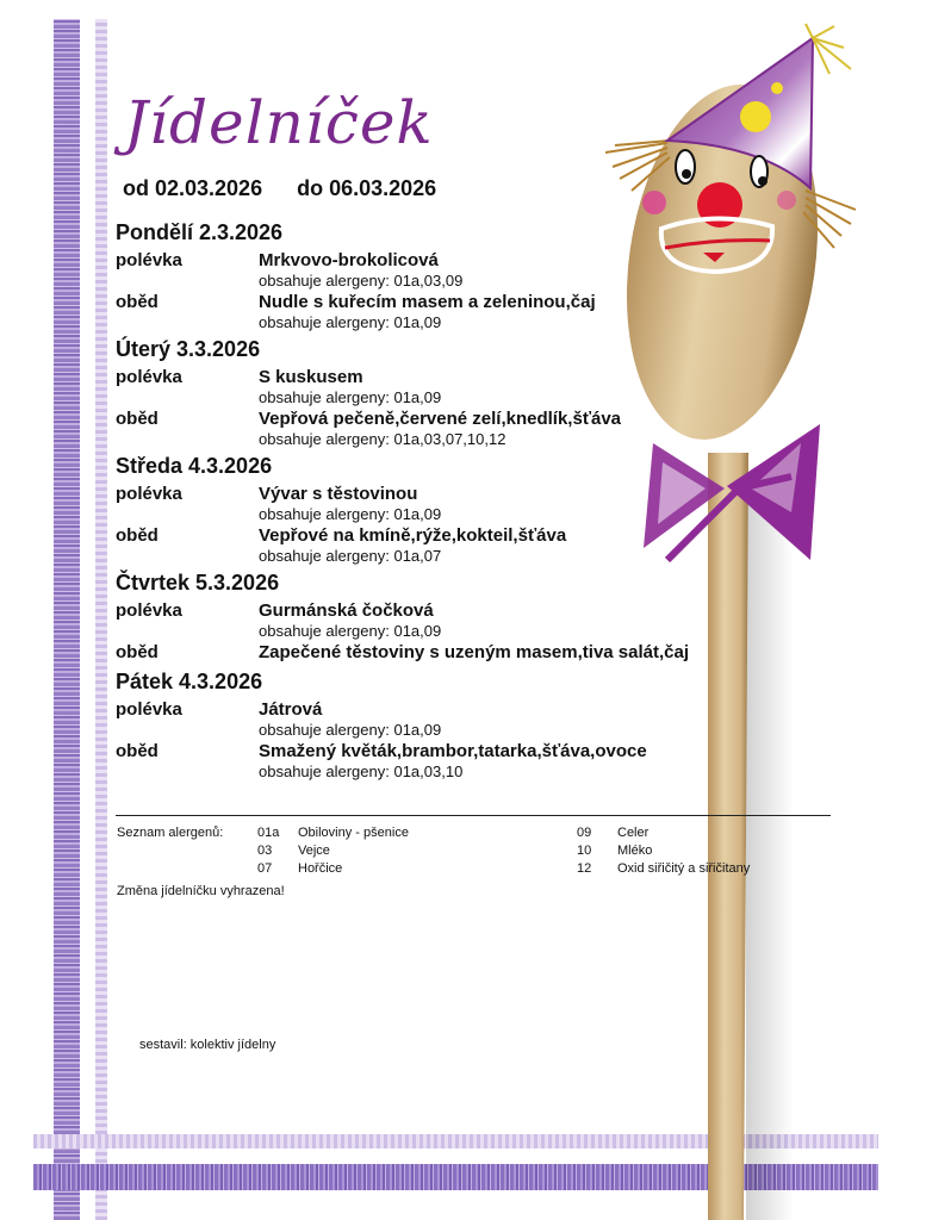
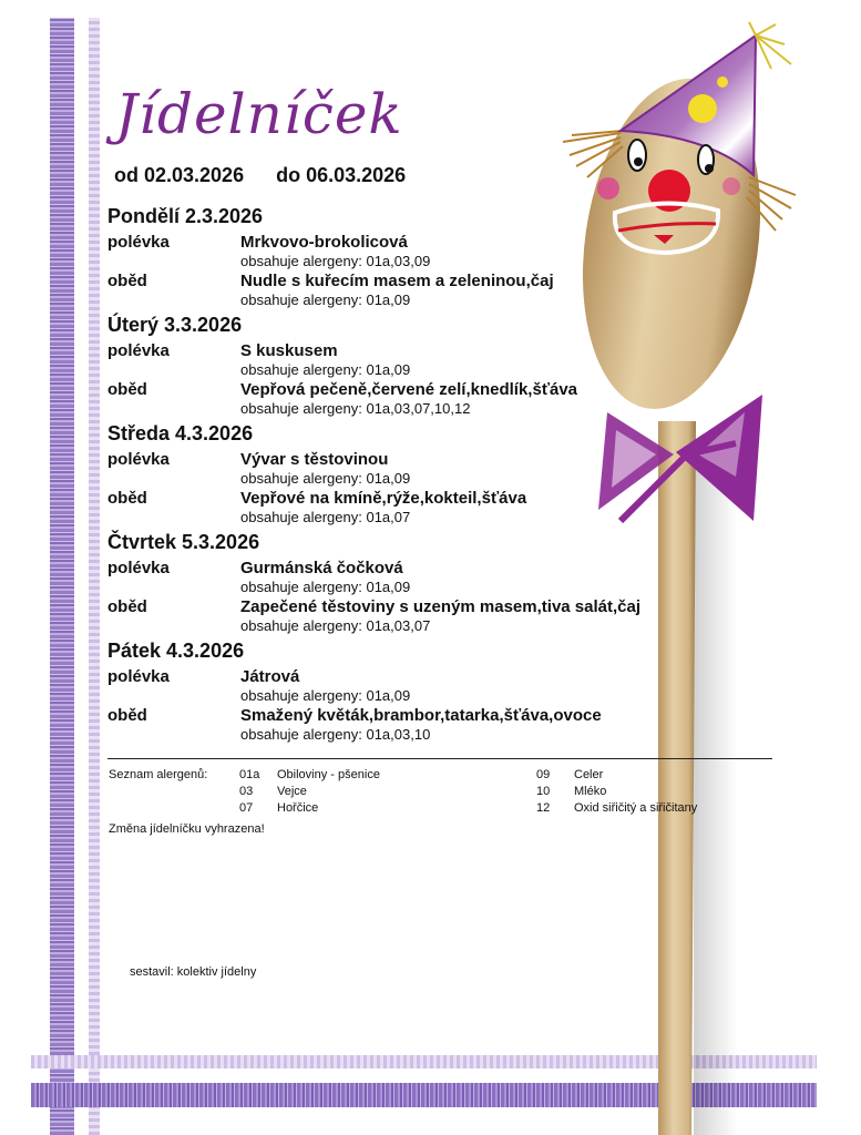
  Jídelníček
  od 02.03.2026 do 06.03.2026
  Pondělí 2.3.2026
  polévka
  Mrkvovo-brokolicová
  obsahuje alergeny: 01a,03,09
  oběd
  Nudle s kuřecím masem a zeleninou,čaj
  obsahuje alergeny: 01a,09
  Úterý 3.3.2026
  polévka
  S kuskusem
  obsahuje alergeny: 01a,09
  oběd
  Vepřová pečeně,červené zelí,knedlík,šťáva
  obsahuje alergeny: 01a,03,07,10,12
  Středa 4.3.2026
  polévka
  Vývar s těstovinou
  obsahuje alergeny: 01a,09
  oběd
  Vepřové na kmíně,rýže,kokteil,šťáva
  obsahuje alergeny: 01a,07
  Čtvrtek 5.3.2026
  polévka
  Gurmánská čočková
  obsahuje alergeny: 01a,09
  oběd
  Zapečené těstoviny s uzeným masem,tiva salát,čaj
+ obsahuje alergeny: 01a,03,07
  Pátek 4.3.2026
  polévka
  Játrová
  obsahuje alergeny: 01a,09
  oběd
  Smažený květák,brambor,tatarka,šťáva,ovoce
  obsahuje alergeny: 01a,03,10
  Seznam alergenů:
  01a Obiloviny - pšenice
  03 Vejce
  07 Hořčice
  09 Celer
  10 Mléko
  12 Oxid siřičitý a siřičitany
  Změna jídelníčku vyhrazena!
  sestavil: kolektiv jídelny
